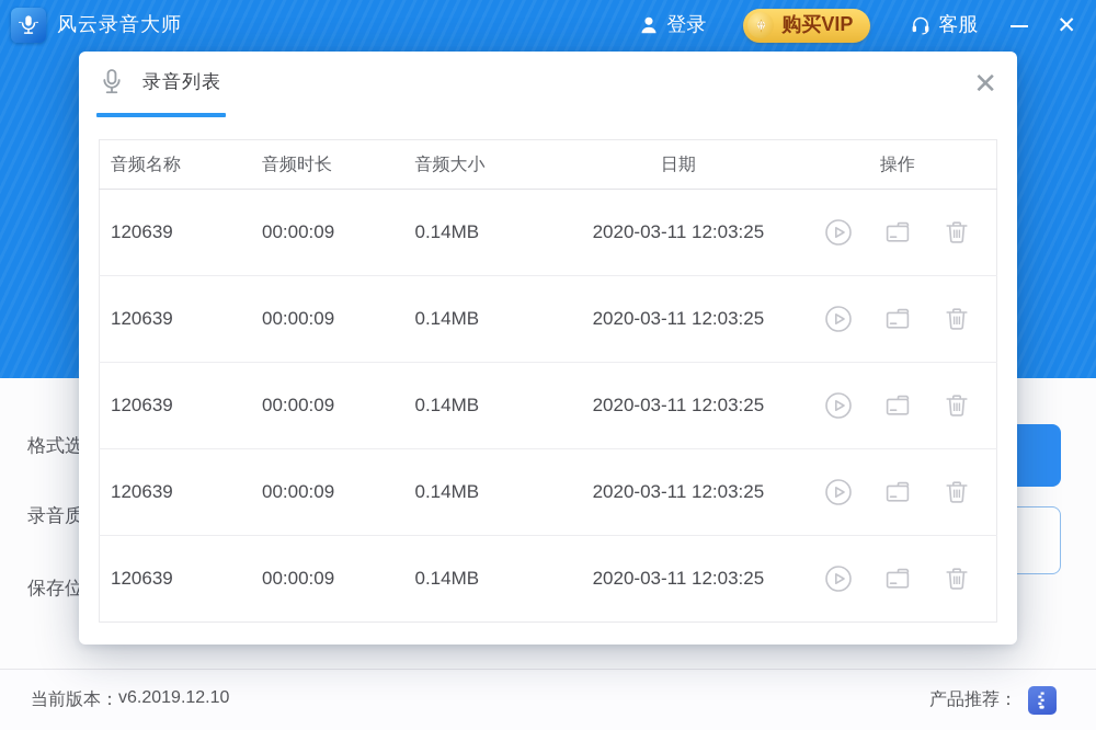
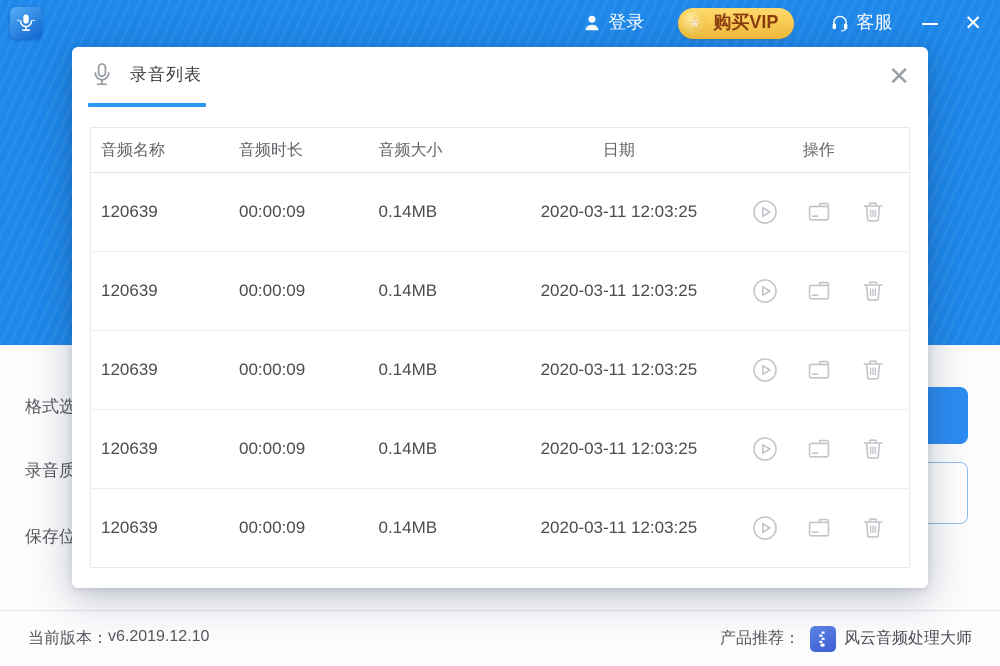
- 风云录音大师
  登录
  购买VIP
  客服
  ✕
  格式选
  录音质
  保存位
  录音列表
  ✕
  音频名称	音频时长	音频大小	日期	操作
  120639	00:00:09	0.14MB	2020-03-11 12:03:25
  120639	00:00:09	0.14MB	2020-03-11 12:03:25
  120639	00:00:09	0.14MB	2020-03-11 12:03:25
  120639	00:00:09	0.14MB	2020-03-11 12:03:25
  120639	00:00:09	0.14MB	2020-03-11 12:03:25
  当前版本：
  v6.2019.12.10
  产品推荐：
+ 风云音频处理大师
